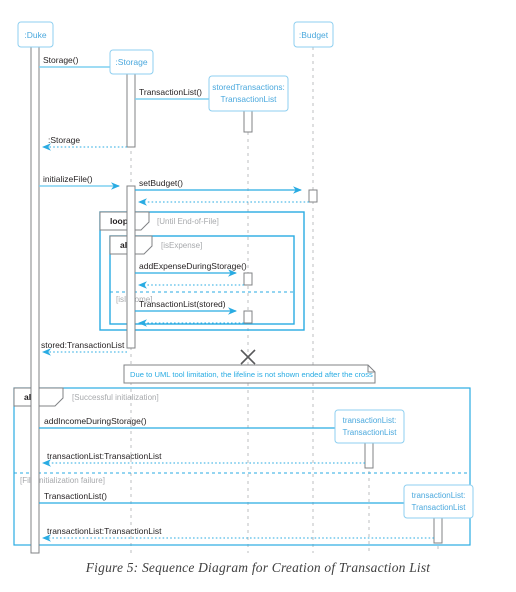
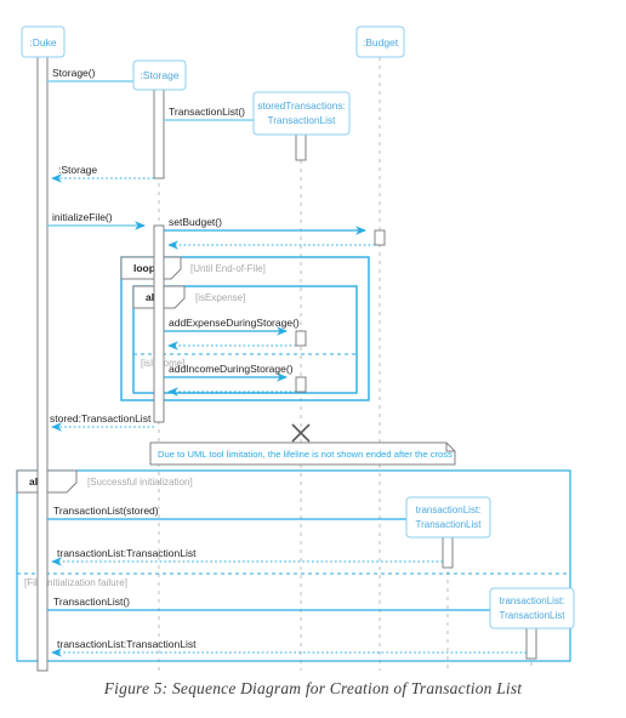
  [Successful initialization]
  [Filnitialization failure]
  loop
  [Until End-of-File]
  [isExpense]
  [isIome]
  Storage()
  TransactionList()
  :Storage
  initializeFile()
  setBudget()
  addExpenseDuringStorage()
- TransactionList(stored)
+ addIncomeDuringStorage()
  stored:TransactionList
- addIncomeDuringStorage()
+ TransactionList(stored)
  transactionList:TransactionList
  TransactionList()
  transactionList:TransactionList
  Due to UML tool limitation, the lifeline is not shown ended after the cross
  :Duke
  :Storage
  storedTransactions:
  TransactionList
  :Budget
  transactionList:
  TransactionList
  transactionList:
  TransactionList
  Figure 5: Sequence Diagram for Creation of Transaction List
